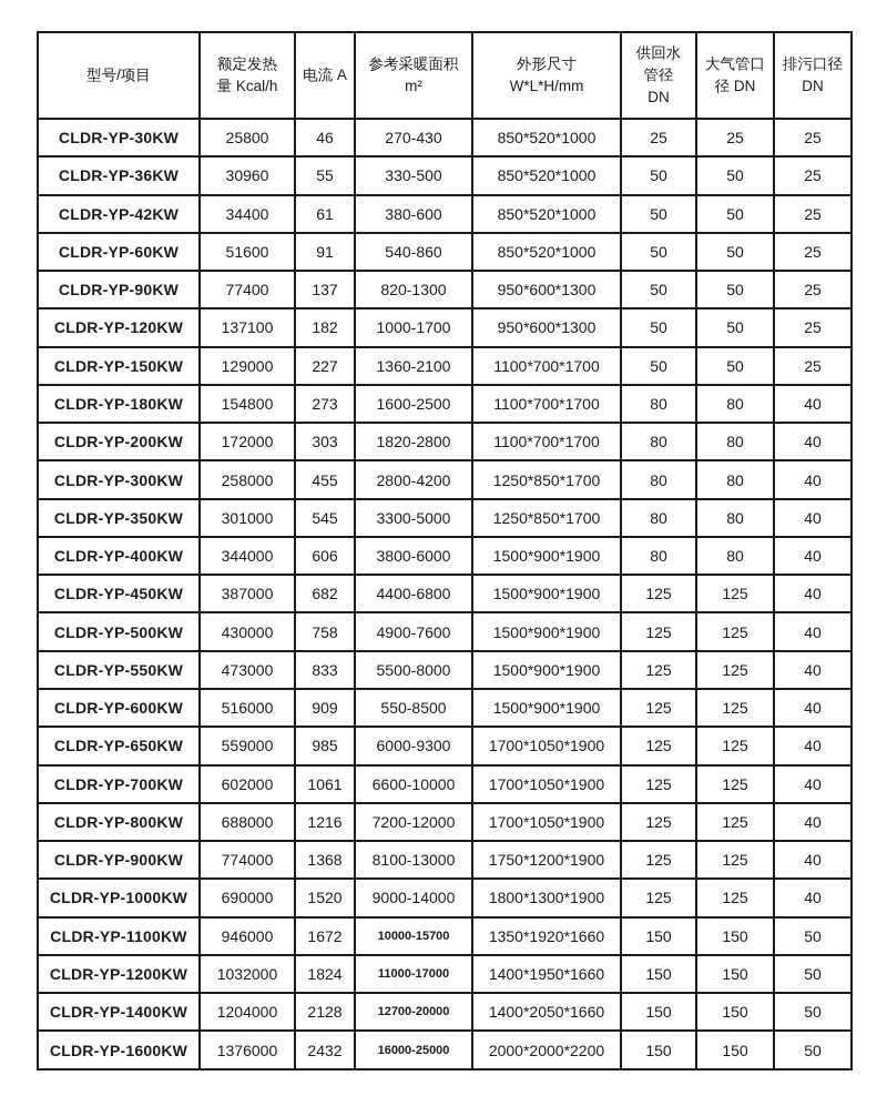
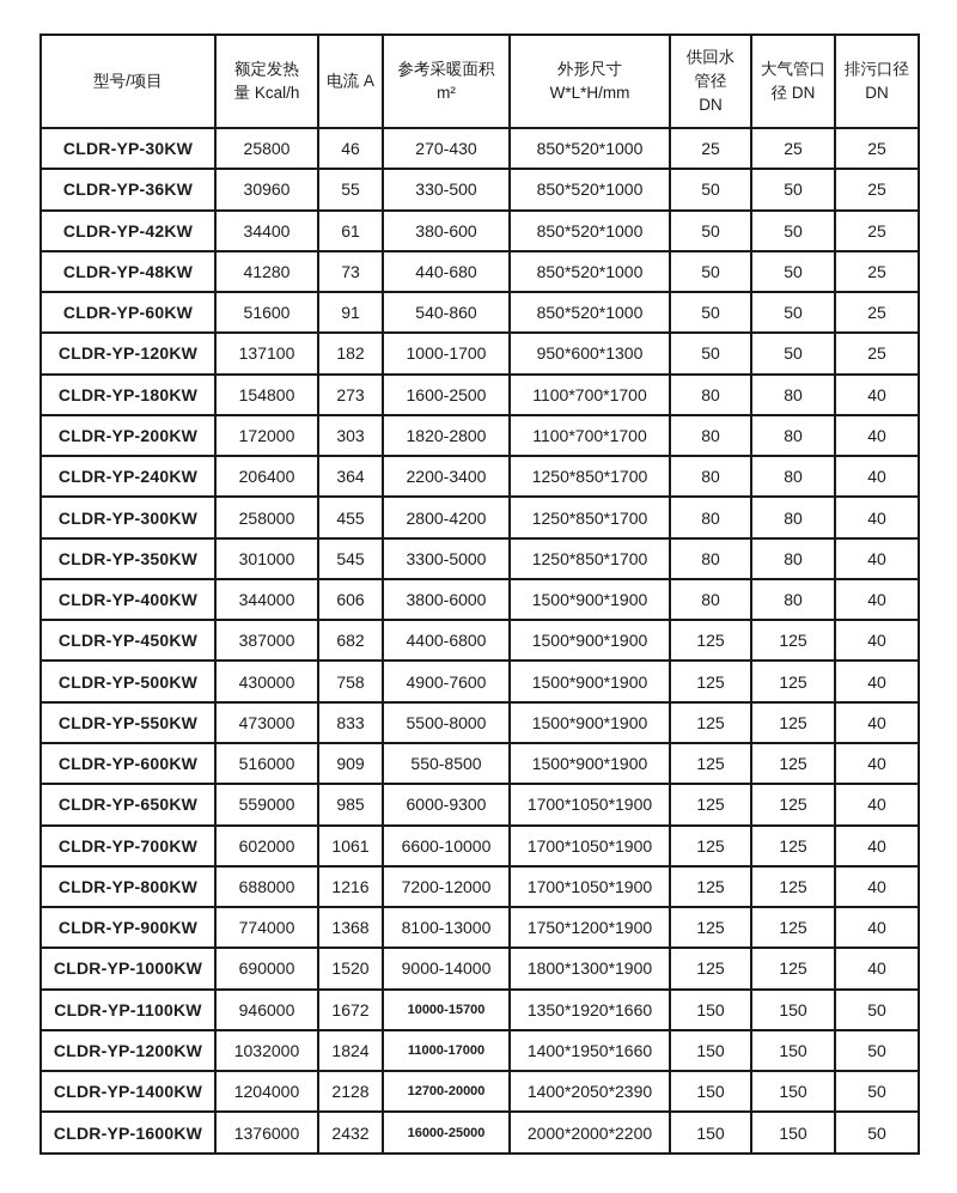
  型号/项目	额定发热量 Kcal/h	电流 A	参考采暖面积m²	外形尺寸W*L*H/mm	供回水管径DN	大气管口径 DN	排污口径DN
  CLDR-YP-30KW	25800	46	270-430	850*520*1000	25	25	25
  CLDR-YP-36KW	30960	55	330-500	850*520*1000	50	50	25
  CLDR-YP-42KW	34400	61	380-600	850*520*1000	50	50	25
+ CLDR-YP-48KW	41280	73	440-680	850*520*1000	50	50	25
  CLDR-YP-60KW	51600	91	540-860	850*520*1000	50	50	25
- CLDR-YP-90KW	77400	137	820-1300	950*600*1300	50	50	25
  CLDR-YP-120KW	137100	182	1000-1700	950*600*1300	50	50	25
- CLDR-YP-150KW	129000	227	1360-2100	1100*700*1700	50	50	25
  CLDR-YP-180KW	154800	273	1600-2500	1100*700*1700	80	80	40
  CLDR-YP-200KW	172000	303	1820-2800	1100*700*1700	80	80	40
+ CLDR-YP-240KW	206400	364	2200-3400	1250*850*1700	80	80	40
  CLDR-YP-300KW	258000	455	2800-4200	1250*850*1700	80	80	40
  CLDR-YP-350KW	301000	545	3300-5000	1250*850*1700	80	80	40
  CLDR-YP-400KW	344000	606	3800-6000	1500*900*1900	80	80	40
  CLDR-YP-450KW	387000	682	4400-6800	1500*900*1900	125	125	40
  CLDR-YP-500KW	430000	758	4900-7600	1500*900*1900	125	125	40
  CLDR-YP-550KW	473000	833	5500-8000	1500*900*1900	125	125	40
  CLDR-YP-600KW	516000	909	550-8500	1500*900*1900	125	125	40
  CLDR-YP-650KW	559000	985	6000-9300	1700*1050*1900	125	125	40
  CLDR-YP-700KW	602000	1061	6600-10000	1700*1050*1900	125	125	40
  CLDR-YP-800KW	688000	1216	7200-12000	1700*1050*1900	125	125	40
  CLDR-YP-900KW	774000	1368	8100-13000	1750*1200*1900	125	125	40
  CLDR-YP-1000KW	690000	1520	9000-14000	1800*1300*1900	125	125	40
  CLDR-YP-1100KW	946000	1672	10000-15700	1350*1920*1660	150	150	50
  CLDR-YP-1200KW	1032000	1824	11000-17000	1400*1950*1660	150	150	50
- CLDR-YP-1400KW	1204000	2128	12700-20000	1400*2050*1660	150	150	50
+ CLDR-YP-1400KW	1204000	2128	12700-20000	1400*2050*2390	150	150	50
  CLDR-YP-1600KW	1376000	2432	16000-25000	2000*2000*2200	150	150	50
